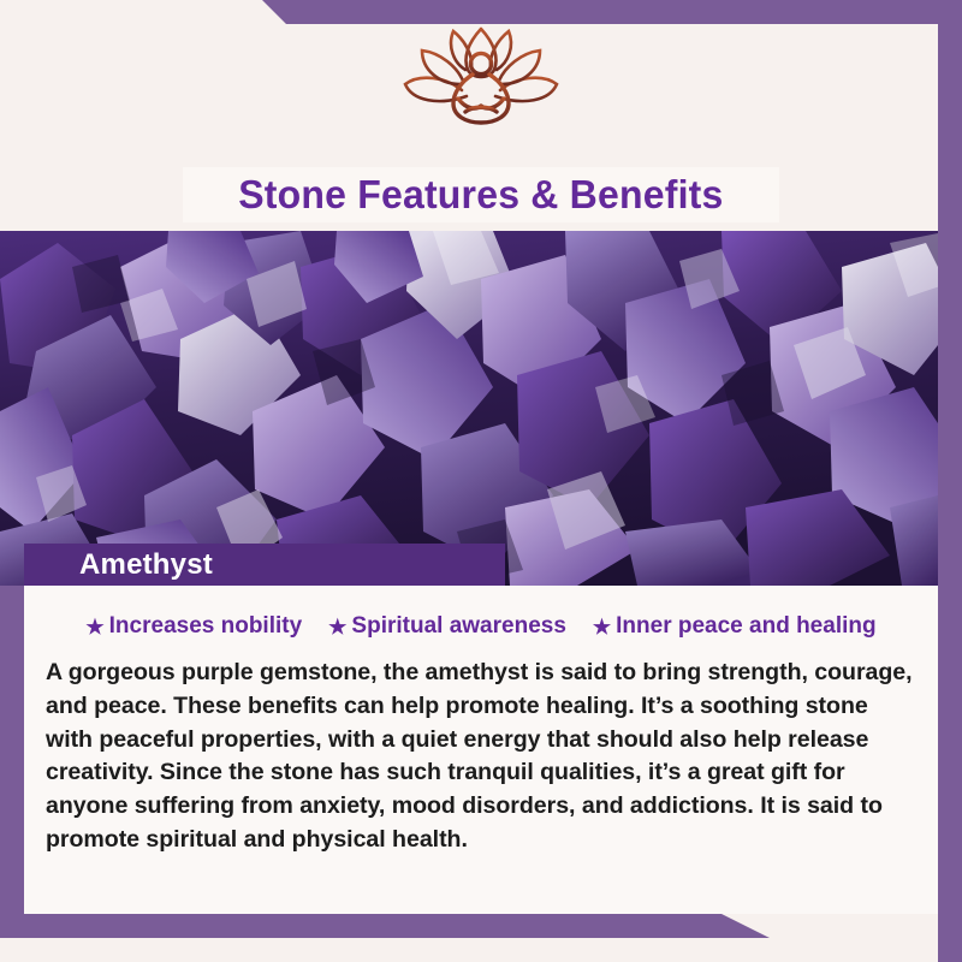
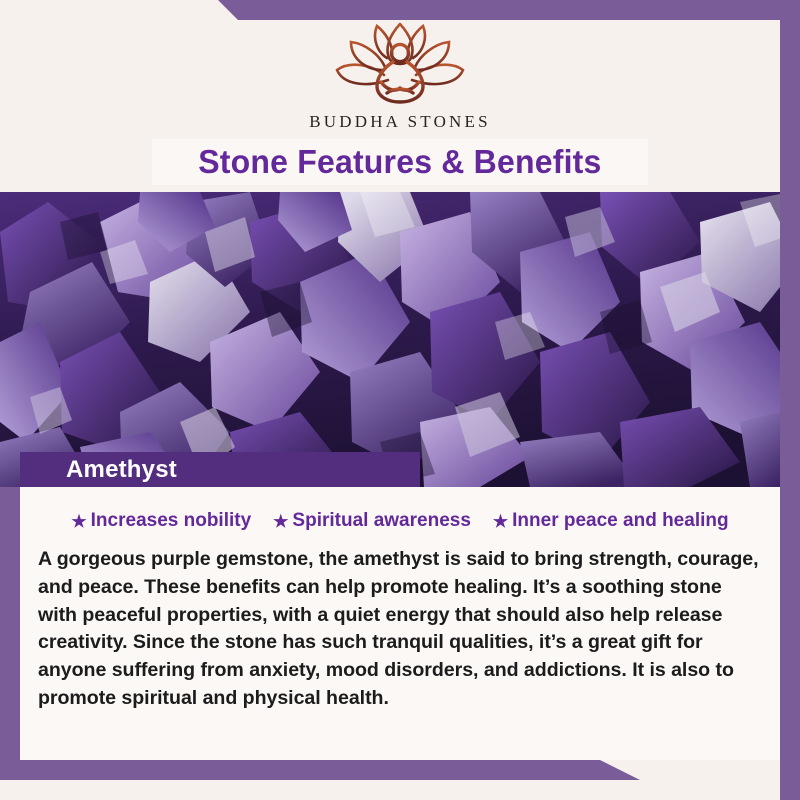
+ BUDDHA STONES
  Stone Features & Benefits
  Amethyst
  ★
  Increases nobility
  ★
  Spiritual awareness
  ★
  Inner peace and healing
- A gorgeous purple gemstone, the amethyst is said to bring strength, courage, and peace. These benefits can help promote healing. It’s a soothing stone with peaceful properties, with a quiet energy that should also help release creativity. Since the stone has such tranquil qualities, it’s a great gift for anyone suffering from anxiety, mood disorders, and addictions. It is said to promote spiritual and physical health.
+ A gorgeous purple gemstone, the amethyst is said to bring strength, courage, and peace. These benefits can help promote healing. It’s a soothing stone with peaceful properties, with a quiet energy that should also help release creativity. Since the stone has such tranquil qualities, it’s a great gift for anyone suffering from anxiety, mood disorders, and addictions. It is also to promote spiritual and physical health.
